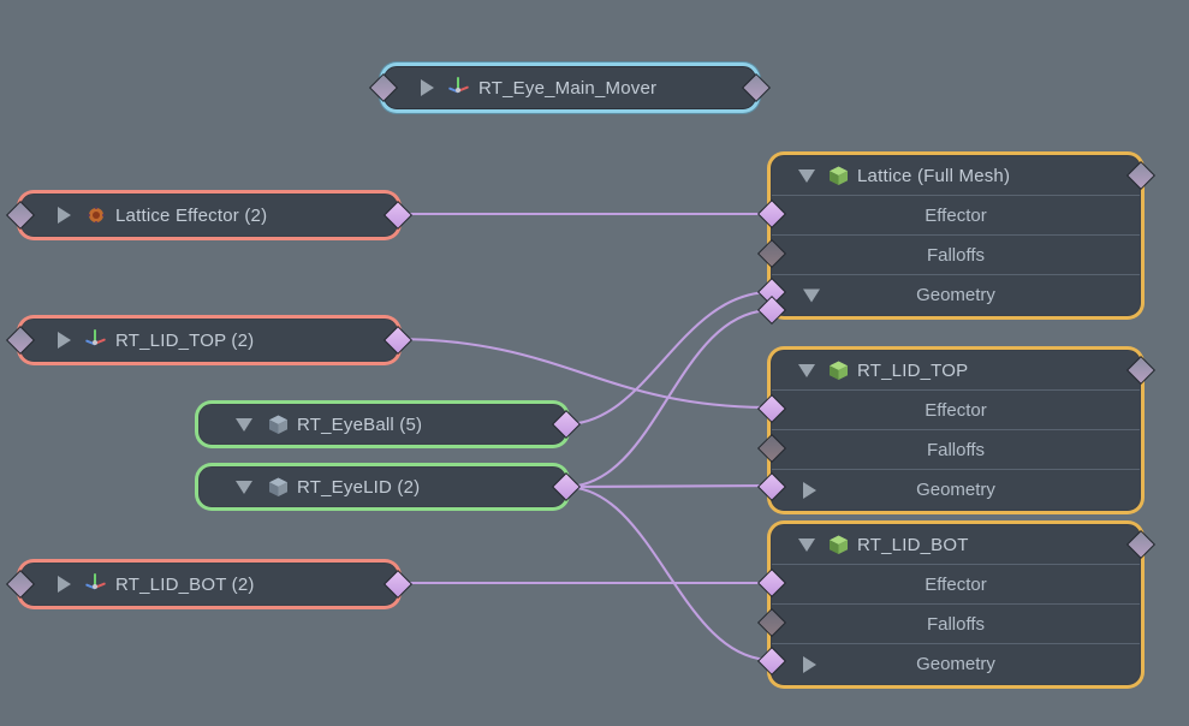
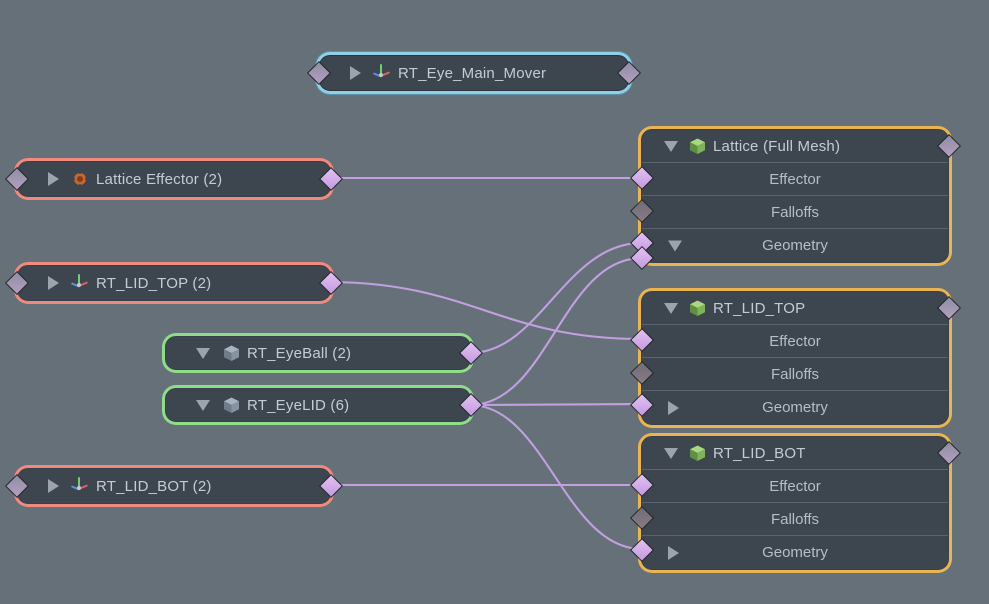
  RT_Eye_Main_Mover
  Lattice Effector (2)
  RT_LID_TOP (2)
- RT_EyeBall (5)
+ RT_EyeBall (2)
- RT_EyeLID (2)
+ RT_EyeLID (6)
  RT_LID_BOT (2)
  Lattice (Full Mesh)
  Effector
  Falloffs
  Geometry
  RT_LID_TOP
  Effector
  Falloffs
  Geometry
  RT_LID_BOT
  Effector
  Falloffs
  Geometry
